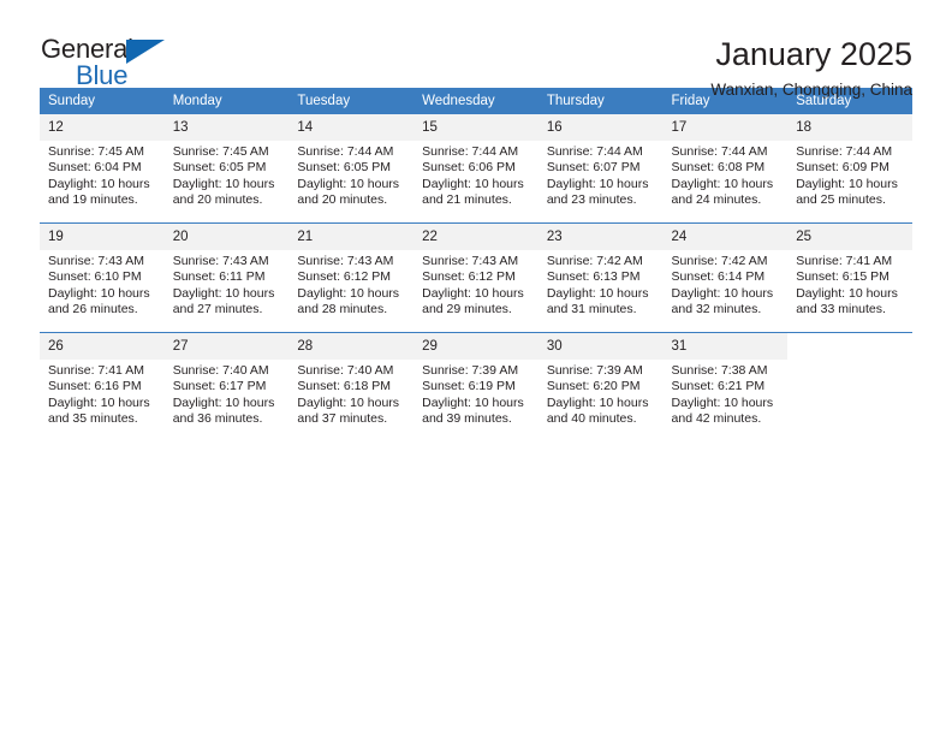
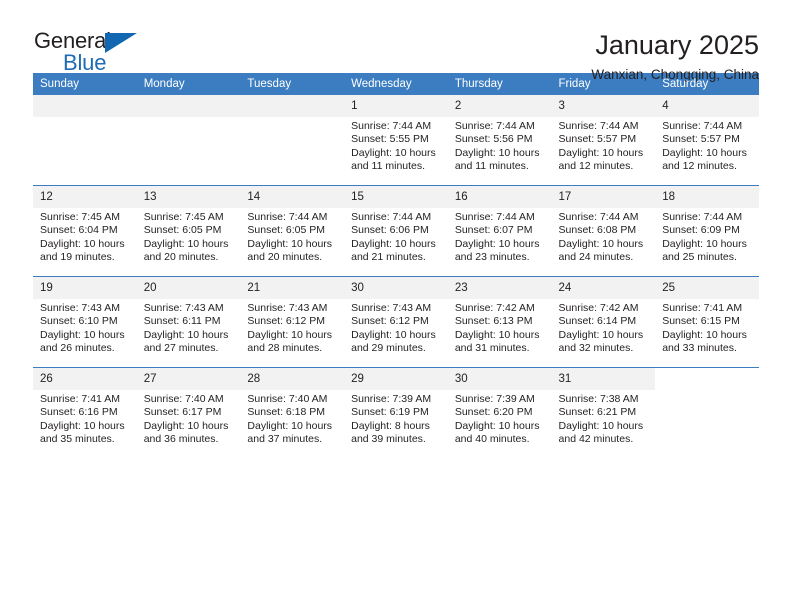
  General
  Blue
  January 2025
  Wanxian, Chongqing, China
  Sunday	Monday	Tuesday	Wednesday	Thursday	Friday	Saturday
+ 			1Sunrise: 7:44 AMSunset: 5:55 PMDaylight: 10 hours and 11 minutes.	2Sunrise: 7:44 AMSunset: 5:56 PMDaylight: 10 hours and 11 minutes.	3Sunrise: 7:44 AMSunset: 5:57 PMDaylight: 10 hours and 12 minutes.	4Sunrise: 7:44 AMSunset: 5:57 PMDaylight: 10 hours and 12 minutes.
  12Sunrise: 7:45 AMSunset: 6:04 PMDaylight: 10 hours and 19 minutes.	13Sunrise: 7:45 AMSunset: 6:05 PMDaylight: 10 hours and 20 minutes.	14Sunrise: 7:44 AMSunset: 6:05 PMDaylight: 10 hours and 20 minutes.	15Sunrise: 7:44 AMSunset: 6:06 PMDaylight: 10 hours and 21 minutes.	16Sunrise: 7:44 AMSunset: 6:07 PMDaylight: 10 hours and 23 minutes.	17Sunrise: 7:44 AMSunset: 6:08 PMDaylight: 10 hours and 24 minutes.	18Sunrise: 7:44 AMSunset: 6:09 PMDaylight: 10 hours and 25 minutes.
- 19Sunrise: 7:43 AMSunset: 6:10 PMDaylight: 10 hours and 26 minutes.	20Sunrise: 7:43 AMSunset: 6:11 PMDaylight: 10 hours and 27 minutes.	21Sunrise: 7:43 AMSunset: 6:12 PMDaylight: 10 hours and 28 minutes.	22Sunrise: 7:43 AMSunset: 6:12 PMDaylight: 10 hours and 29 minutes.	23Sunrise: 7:42 AMSunset: 6:13 PMDaylight: 10 hours and 31 minutes.	24Sunrise: 7:42 AMSunset: 6:14 PMDaylight: 10 hours and 32 minutes.	25Sunrise: 7:41 AMSunset: 6:15 PMDaylight: 10 hours and 33 minutes.
+ 19Sunrise: 7:43 AMSunset: 6:10 PMDaylight: 10 hours and 26 minutes.	20Sunrise: 7:43 AMSunset: 6:11 PMDaylight: 10 hours and 27 minutes.	21Sunrise: 7:43 AMSunset: 6:12 PMDaylight: 10 hours and 28 minutes.	30Sunrise: 7:43 AMSunset: 6:12 PMDaylight: 10 hours and 29 minutes.	23Sunrise: 7:42 AMSunset: 6:13 PMDaylight: 10 hours and 31 minutes.	24Sunrise: 7:42 AMSunset: 6:14 PMDaylight: 10 hours and 32 minutes.	25Sunrise: 7:41 AMSunset: 6:15 PMDaylight: 10 hours and 33 minutes.
- 26Sunrise: 7:41 AMSunset: 6:16 PMDaylight: 10 hours and 35 minutes.	27Sunrise: 7:40 AMSunset: 6:17 PMDaylight: 10 hours and 36 minutes.	28Sunrise: 7:40 AMSunset: 6:18 PMDaylight: 10 hours and 37 minutes.	29Sunrise: 7:39 AMSunset: 6:19 PMDaylight: 10 hours and 39 minutes.	30Sunrise: 7:39 AMSunset: 6:20 PMDaylight: 10 hours and 40 minutes.	31Sunrise: 7:38 AMSunset: 6:21 PMDaylight: 10 hours and 42 minutes.
+ 26Sunrise: 7:41 AMSunset: 6:16 PMDaylight: 10 hours and 35 minutes.	27Sunrise: 7:40 AMSunset: 6:17 PMDaylight: 10 hours and 36 minutes.	28Sunrise: 7:40 AMSunset: 6:18 PMDaylight: 10 hours and 37 minutes.	29Sunrise: 7:39 AMSunset: 6:19 PMDaylight: 8 hours and 39 minutes.	30Sunrise: 7:39 AMSunset: 6:20 PMDaylight: 10 hours and 40 minutes.	31Sunrise: 7:38 AMSunset: 6:21 PMDaylight: 10 hours and 42 minutes.
